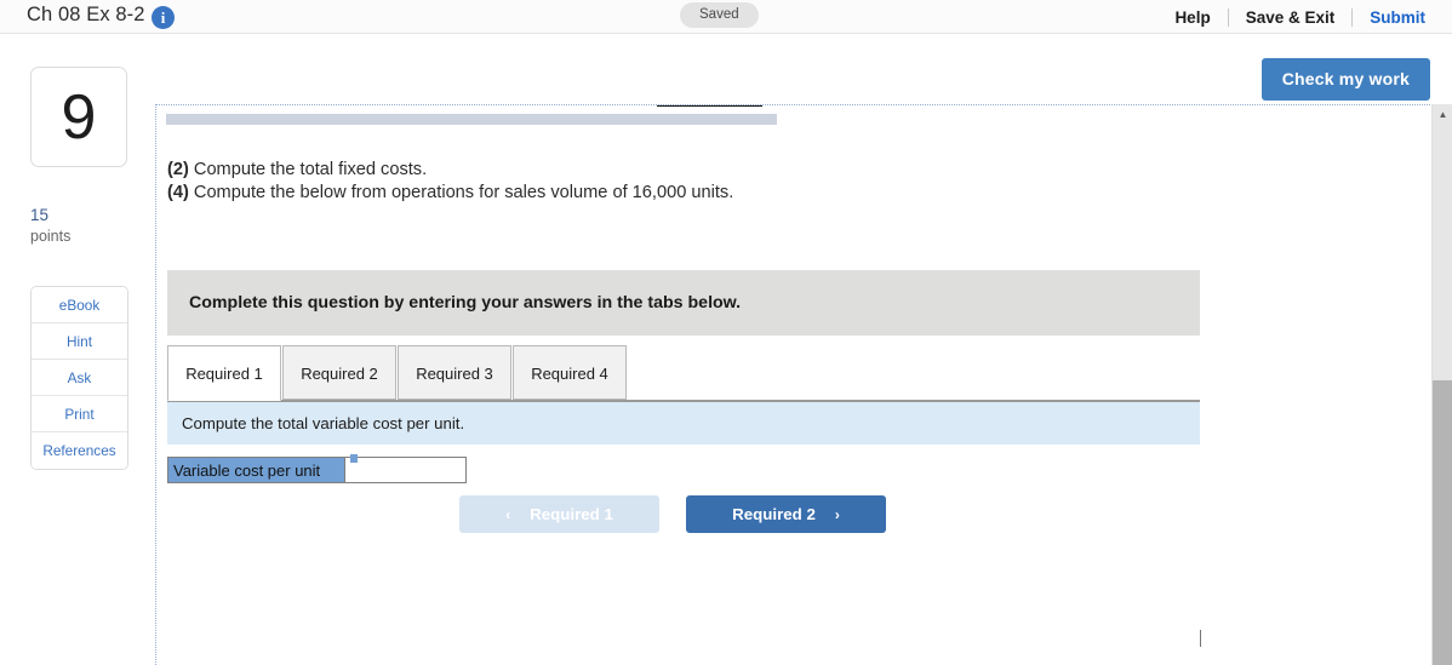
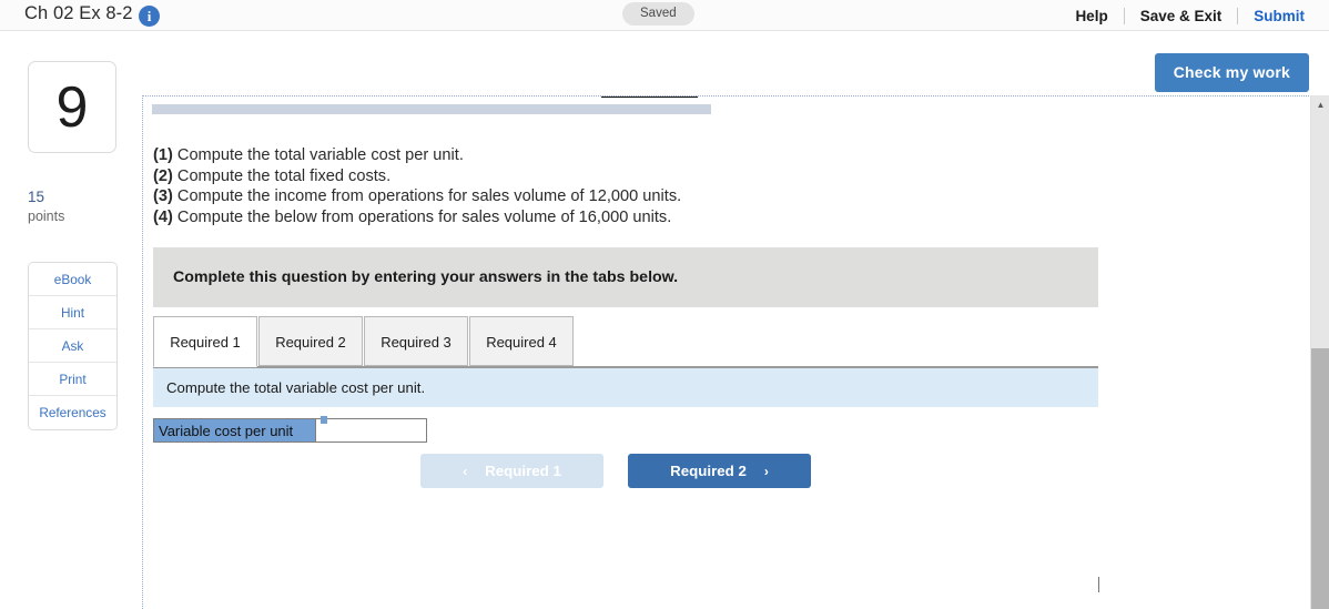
- Ch 08 Ex 8-2
+ Ch 02 Ex 8-2
  i
  Saved
  Help
  Save & Exit
  Submit
  9
  15
  points
  eBook
  Hint
  Ask
  Print
  References
  Check my work
+ (1) Compute the total variable cost per unit.
  (2) Compute the total fixed costs.
+ (3) Compute the income from operations for sales volume of 12,000 units.
  (4) Compute the below from operations for sales volume of 16,000 units.
  Complete this question by entering your answers in the tabs below.
  Required 1
  Required 2
  Required 3
  Required 4
  Compute the total variable cost per unit.
  Variable cost per unit
  ‹
  Required 1
  Required 2
  ›
  ▲
